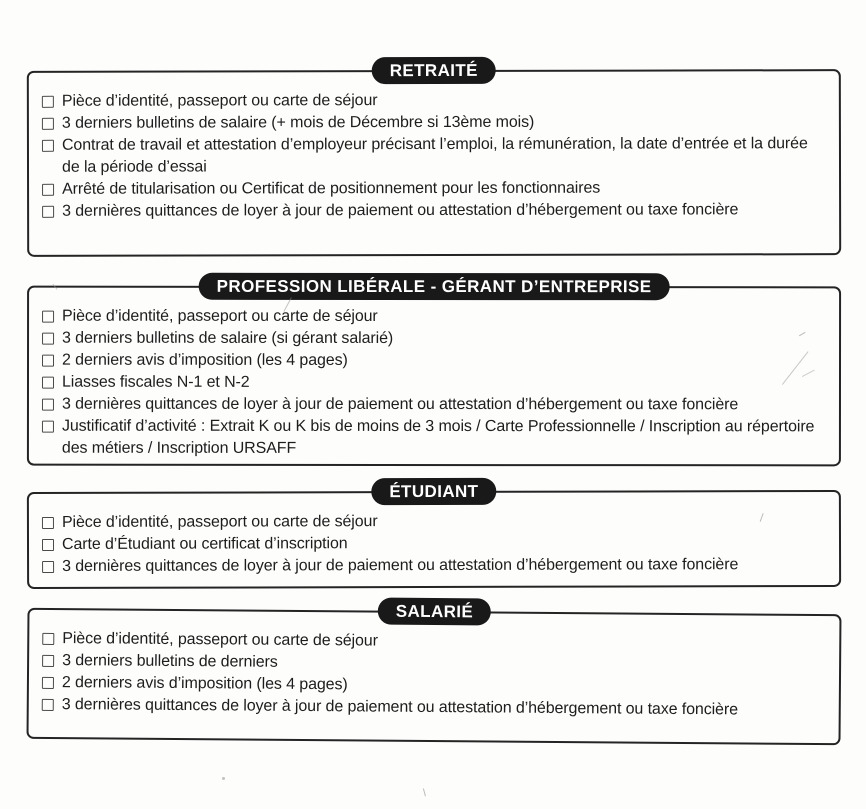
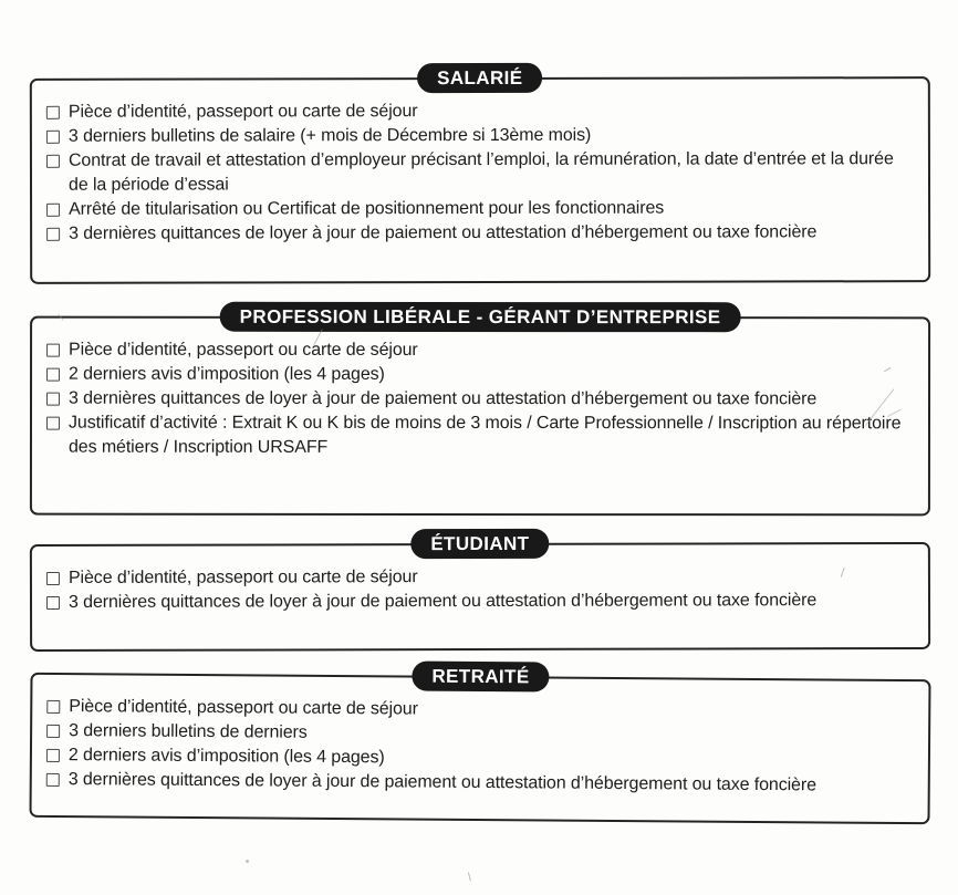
- RETRAITÉ
+ SALARIÉ
  Pièce d’identité, passeport ou carte de séjour
  3 derniers bulletins de salaire (+ mois de Décembre si 13ème mois)
  Contrat de travail et attestation d’employeur précisant l’emploi, la rémunération, la date d’entrée et la durée de la période d’essai
  Arrêté de titularisation ou Certificat de positionnement pour les fonctionnaires
  3 dernières quittances de loyer à jour de paiement ou attestation d’hébergement ou taxe foncière
  PROFESSION LIBÉRALE - GÉRANT D’ENTREPRISE
  Pièce d’identité, passeport ou carte de séjour
- 3 derniers bulletins de salaire (si gérant salarié)
  2 derniers avis d’imposition (les 4 pages)
- Liasses fiscales N-1 et N-2
  3 dernières quittances de loyer à jour de paiement ou attestation d’hébergement ou taxe foncière
  Justificatif d’activité : Extrait K ou K bis de moins de 3 mois / Carte Professionnelle / Inscription au répertoire des métiers / Inscription URSAFF
  ÉTUDIANT
  Pièce d’identité, passeport ou carte de séjour
- Carte d’Étudiant ou certificat d’inscription
  3 dernières quittances de loyer à jour de paiement ou attestation d’hébergement ou taxe foncière
- SALARIÉ
+ RETRAITÉ
  Pièce d’identité, passeport ou carte de séjour
  3 derniers bulletins de derniers
  2 derniers avis d’imposition (les 4 pages)
  3 dernières quittances de loyer à jour de paiement ou attestation d’hébergement ou taxe foncière
